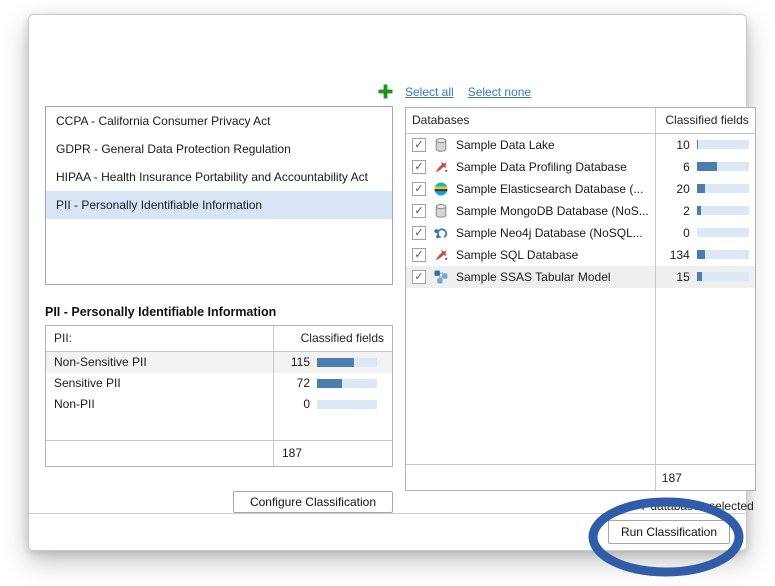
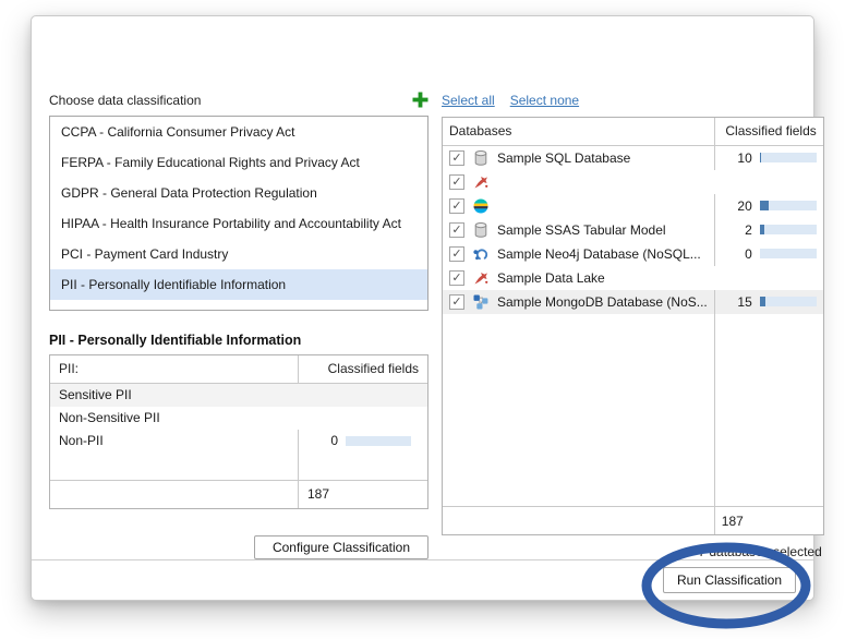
+ Choose data classification
  CCPA - California Consumer Privacy Act
+ FERPA - Family Educational Rights and Privacy Act
  GDPR - General Data Protection Regulation
  HIPAA - Health Insurance Portability and Accountability Act
+ PCI - Payment Card Industry
  PII - Personally Identifiable Information
  PII - Personally Identifiable Information
  PII:
  Classified fields
- Non-Sensitive PII
+ Sensitive PII
- 115
- Sensitive PII
+ Non-Sensitive PII
- 72
  Non-PII
  0
  187
  Configure Classification
  Select all
  Select none
  Databases
  Classified fields
  ✓
- Sample Data Lake
+ Sample SQL Database
  10
  ✓
- Sample Data Profiling Database
- 6
  ✓
- Sample Elasticsearch Database (...
  20
  ✓
- Sample MongoDB Database (NoS...
+ Sample SSAS Tabular Model
  2
  ✓
  Sample Neo4j Database (NoSQL...
  0
  ✓
- Sample SQL Database
+ Sample Data Lake
- 134
  ✓
- Sample SSAS Tabular Model
+ Sample MongoDB Database (NoS...
  15
  187
  Run Classification
